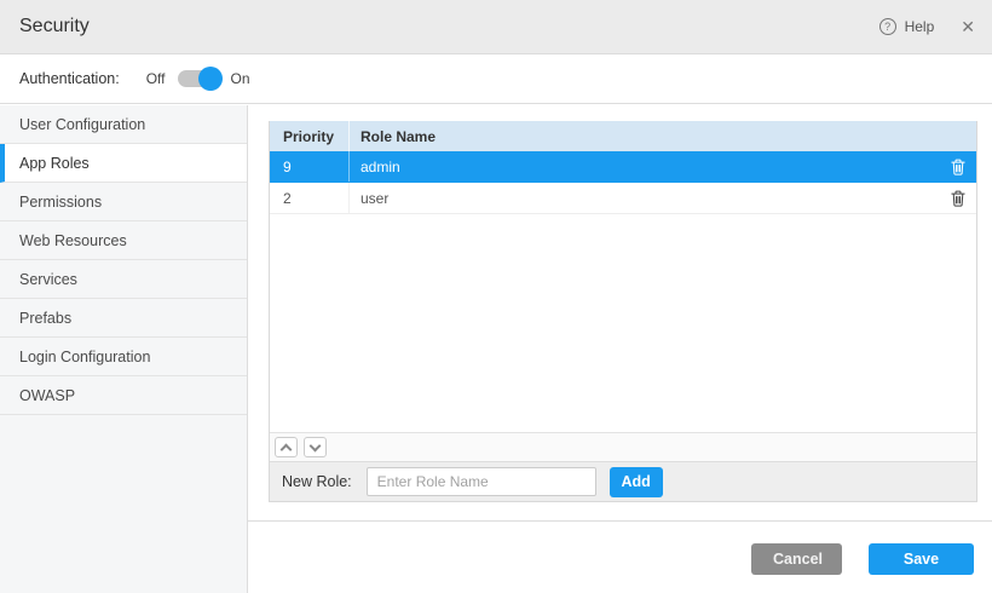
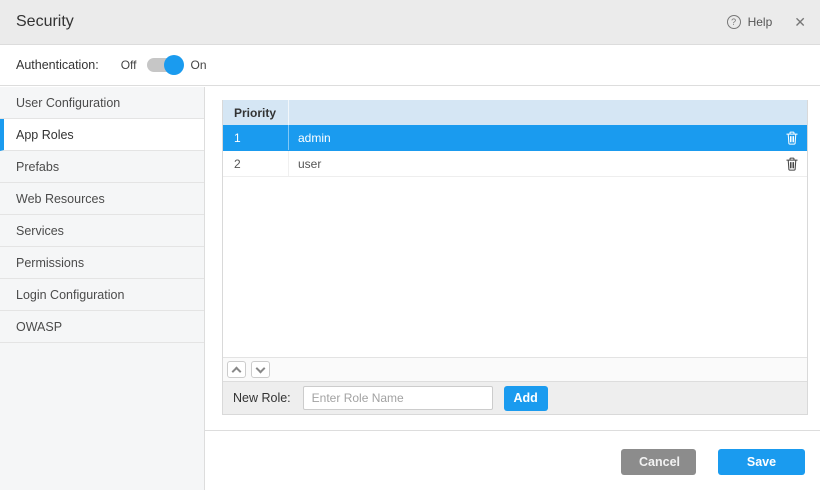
  Security
  ?
  Help
  ✕
  Authentication:
  Off
  On
  User Configuration
  App Roles
- Permissions
+ Prefabs
  Web Resources
  Services
- Prefabs
+ Permissions
  Login Configuration
  OWASP
  Priority
- Role Name
- 9
+ 1
  admin
  2
  user
  New Role:
  Enter Role Name
  Add
  Cancel
  Save
